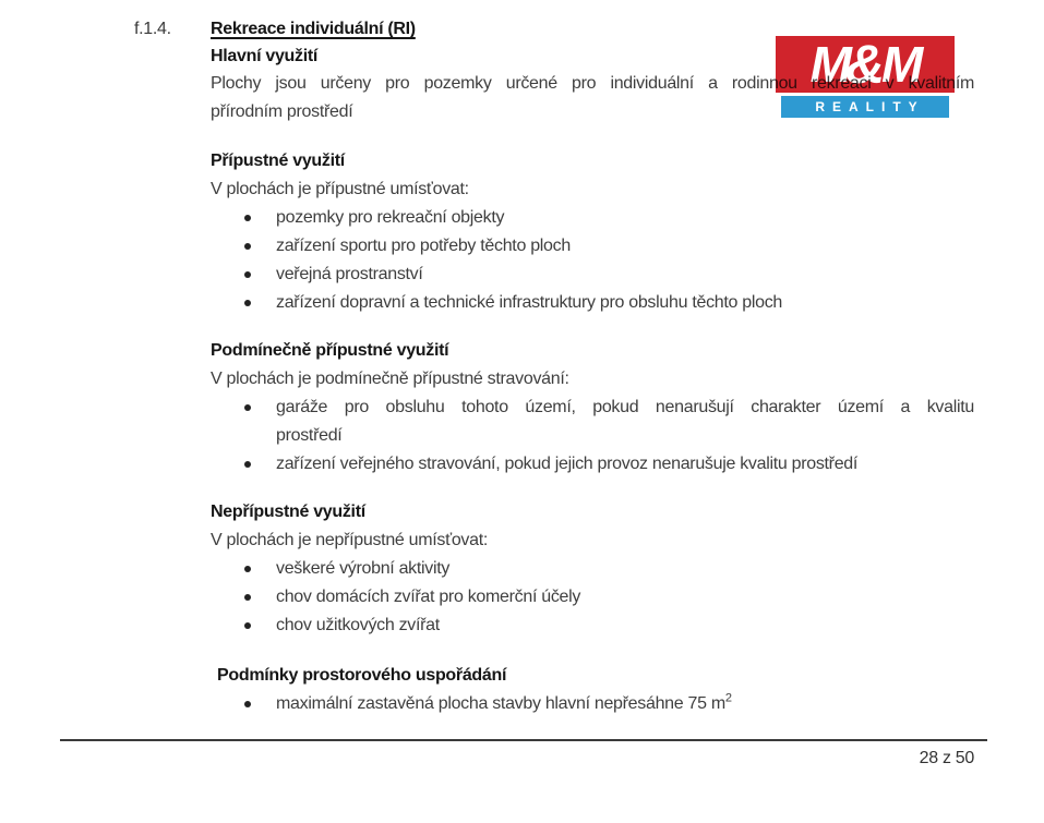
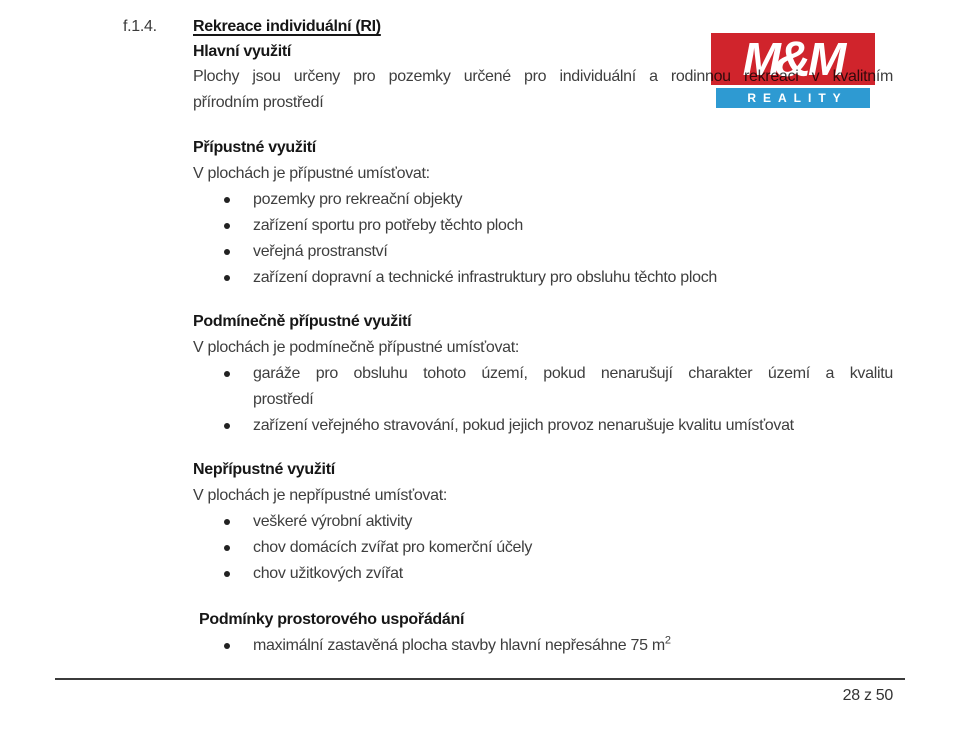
  f.1.4.
  Rekreace individuální (RI)
  Hlavní využití
  Plochy jsou určeny pro pozemky určené pro individuální a rodinním
  přírodním prostředí
  Přípustné využití
  V plochách je přípustné umísťovat:
  pozemky pro rekreační objekty
  zařízení sportu pro potřeby těchto ploch
  veřejná prostranství
  zařízení dopravní a technické infrastruktury pro obsluhu těchto ploch
  Podmínečně přípustné využití
- V plochách je podmínečně přípustné stravování:
+ V plochách je podmínečně přípustné umísťovat:
  garáže pro obsluhu tohoto území, pokud nenarušují charakter území a kvalitu
  prostředí
- zařízení veřejného stravování, pokud jejich provoz nenarušuje kvalitu prostředí
+ zařízení veřejného stravování, pokud jejich provoz nenarušuje kvalitu umísťovat
  Nepřípustné využití
  V plochách je nepřípustné umísťovat:
  veškeré výrobní aktivity
  chov domácích zvířat pro komerční účely
  chov užitkových zvířat
  Podmínky prostorového uspořádání
  maximální zastavěná plocha stavby hlavní nepřesáhne 75 m2
  M
  &
  M
  REALITY
  28 z 50
